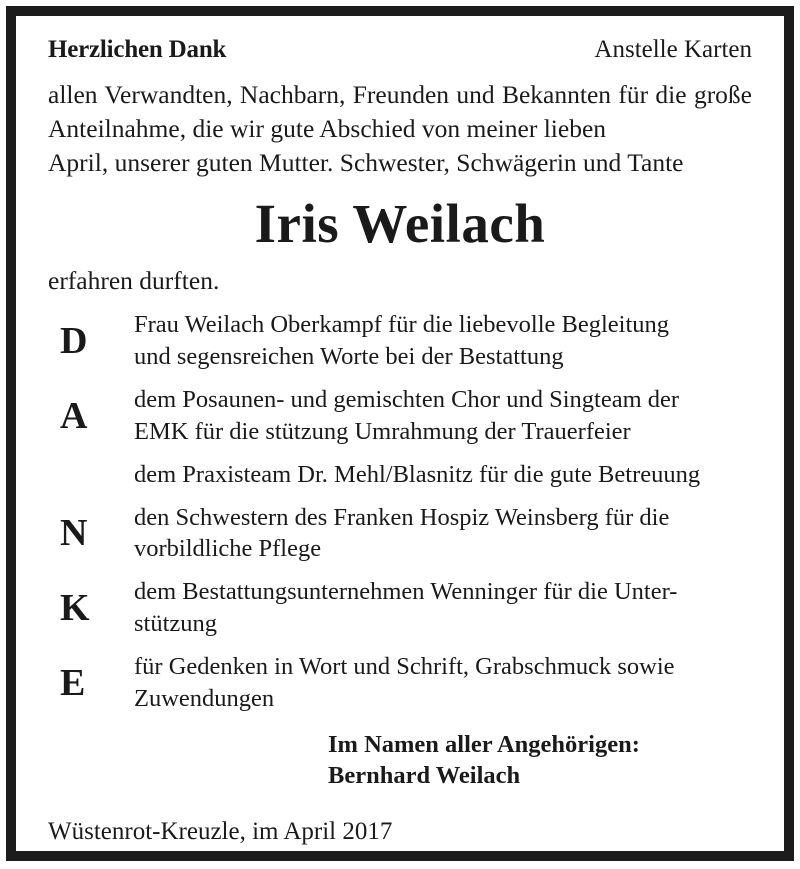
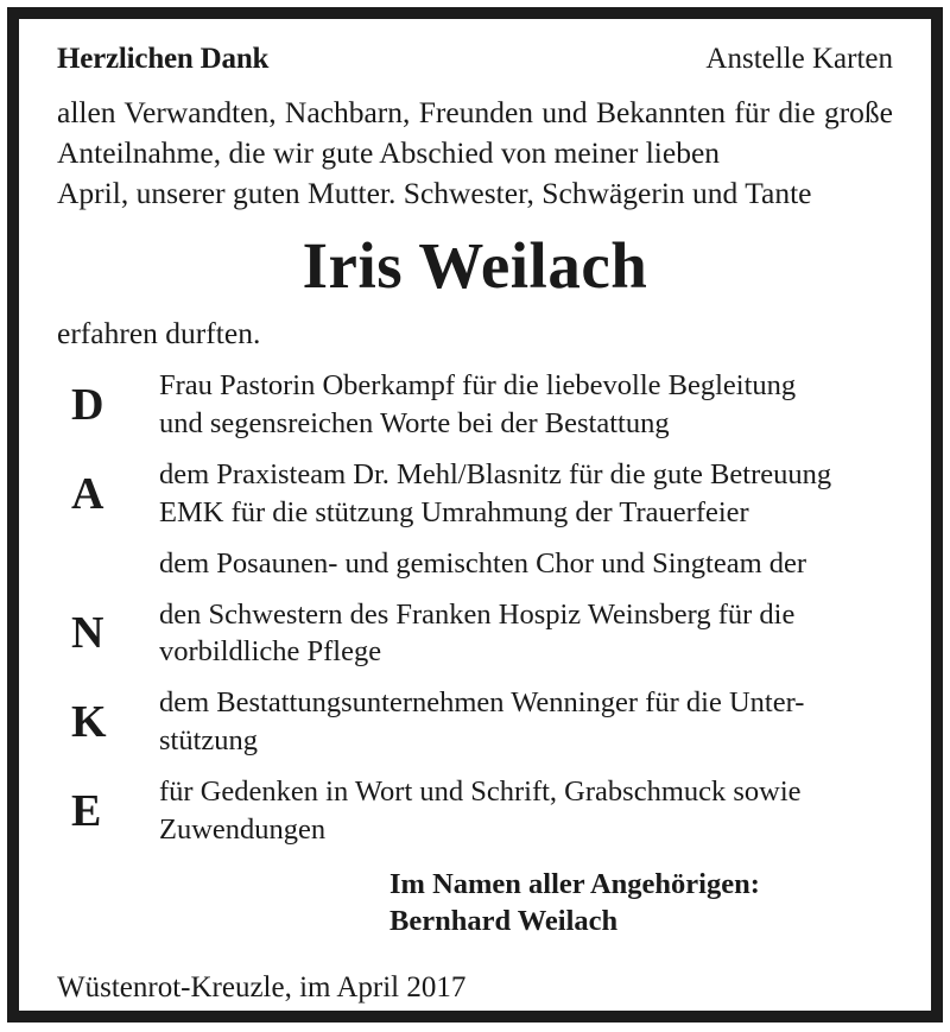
  Herzlichen Dank
  Anstelle Karten
  allen Verwandten, Nachbarn, Freunden und Bekannten für die große Anteilnahme, die wir gute Abschied von meiner lieben
  April, unserer guten Mutter. Schwester, Schwägerin und Tante
  Iris Weilach
  erfahren durften.
  D
- Frau Weilach Oberkampf für die liebevolle Begleitung
+ Frau Pastorin Oberkampf für die liebevolle Begleitung
  und segensreichen Worte bei der Bestattung
  A
- dem Posaunen- und gemischten Chor und Singteam der
+ dem Praxisteam Dr. Mehl/Blasnitz für die gute Betreuung
  EMK für die stützung Umrahmung der Trauerfeier
- dem Praxisteam Dr. Mehl/Blasnitz für die gute Betreuung
+ dem Posaunen- und gemischten Chor und Singteam der
  N
  den Schwestern des Franken Hospiz Weinsberg für die
  vorbildliche Pflege
  K
  dem Bestattungsunternehmen Wenninger für die Unter-
  stützung
  E
  für Gedenken in Wort und Schrift, Grabschmuck sowie
  Zuwendungen
  Im Namen aller Angehörigen:
  Bernhard Weilach
  Wüstenrot-Kreuzle, im April 2017
